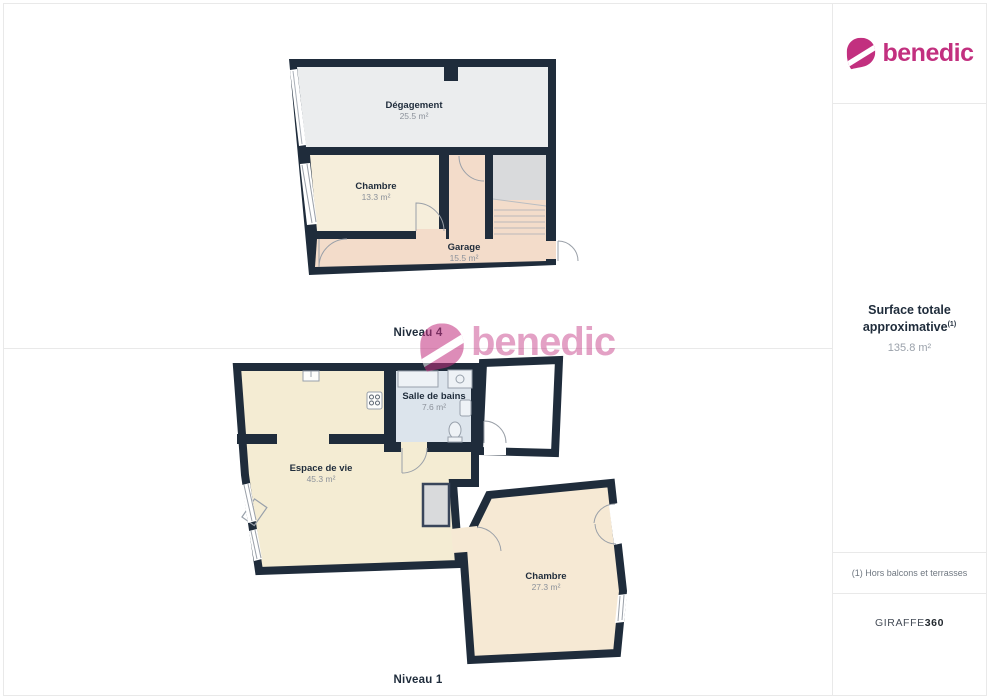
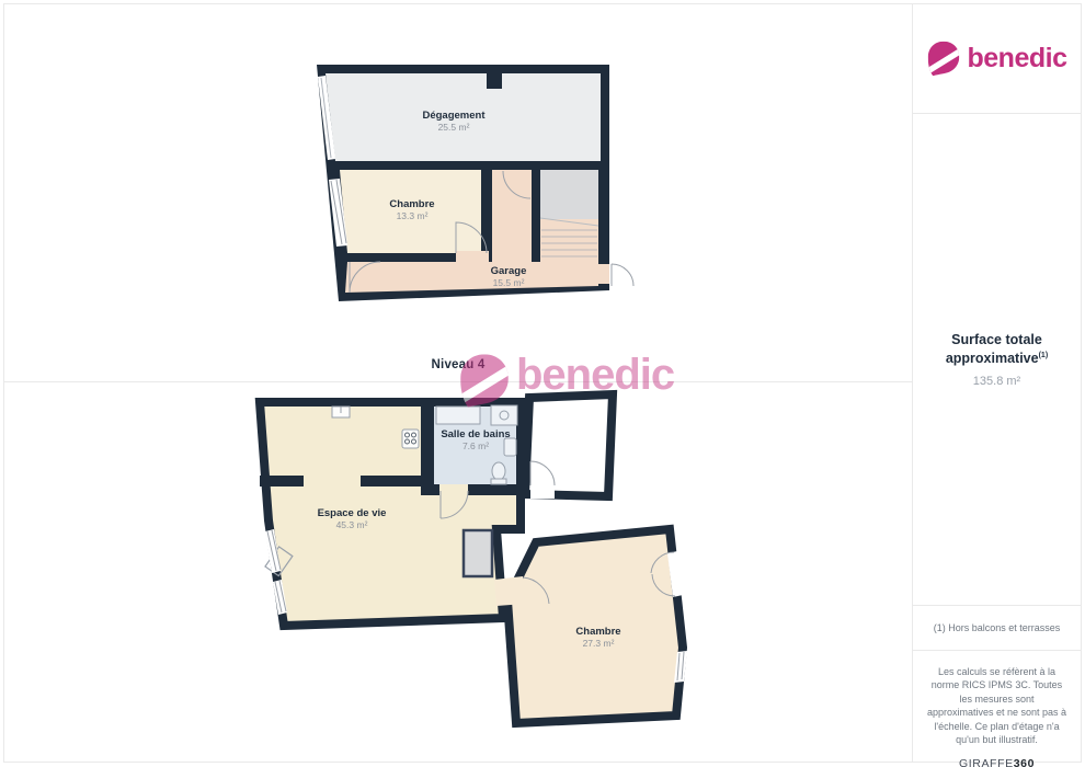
  Dégagement
  25.5 m²
  Chambre
  13.3 m²
  Garage
  15.5 m²
  Niveau 4
  Salle de bains
  7.6 m²
  Espace de vie
  45.3 m²
  Chambre
  27.3 m²
- Niveau 1
  benedic
  benedic
  Surface totale approximative
  135.8 m²
  (1) Hors balcons et terrasses
+ Les calculs se réfèrent à la norme RICS IPMS 3C. Toutes les mesures sont approximatives et ne sont pas à l'échelle. Ce plan d'étage n'a qu'un but illustratif.
  GIRAFFE360
